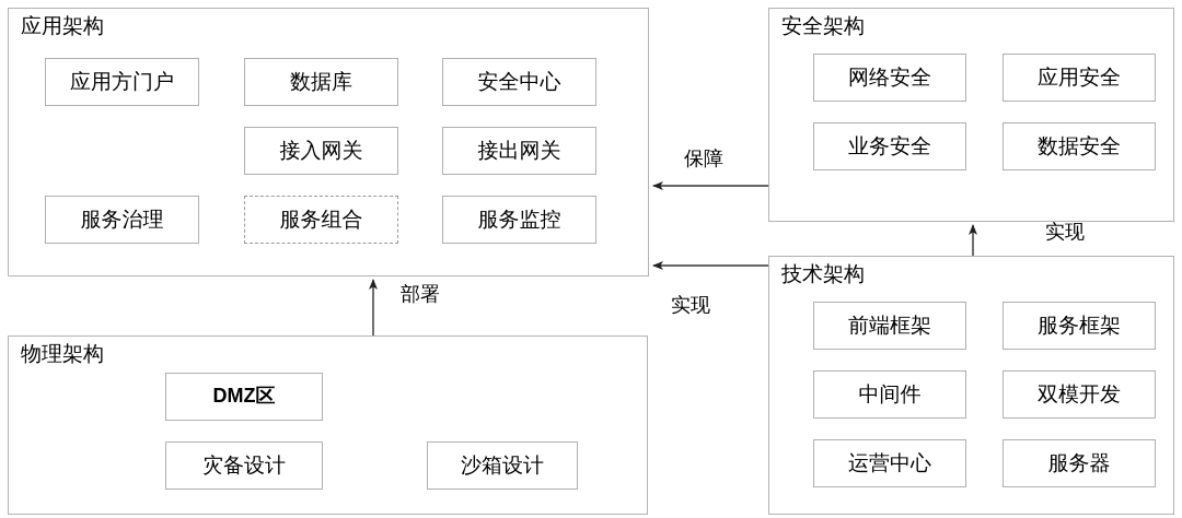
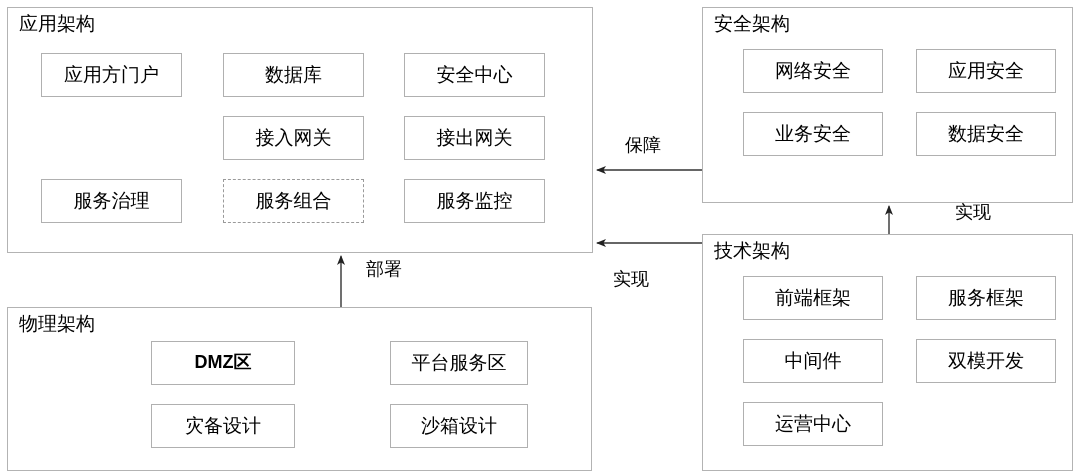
  应用架构
  应用方门户
  数据库
  安全中心
  接入网关
  接出网关
  服务治理
  服务组合
  服务监控
  物理架构
  DMZ区
+ 平台服务区
  灾备设计
  沙箱设计
  安全架构
  网络安全
  应用安全
  业务安全
  数据安全
  技术架构
  前端框架
  服务框架
  中间件
  双模开发
  运营中心
- 服务器
  保障
  实现
  实现
  部署
